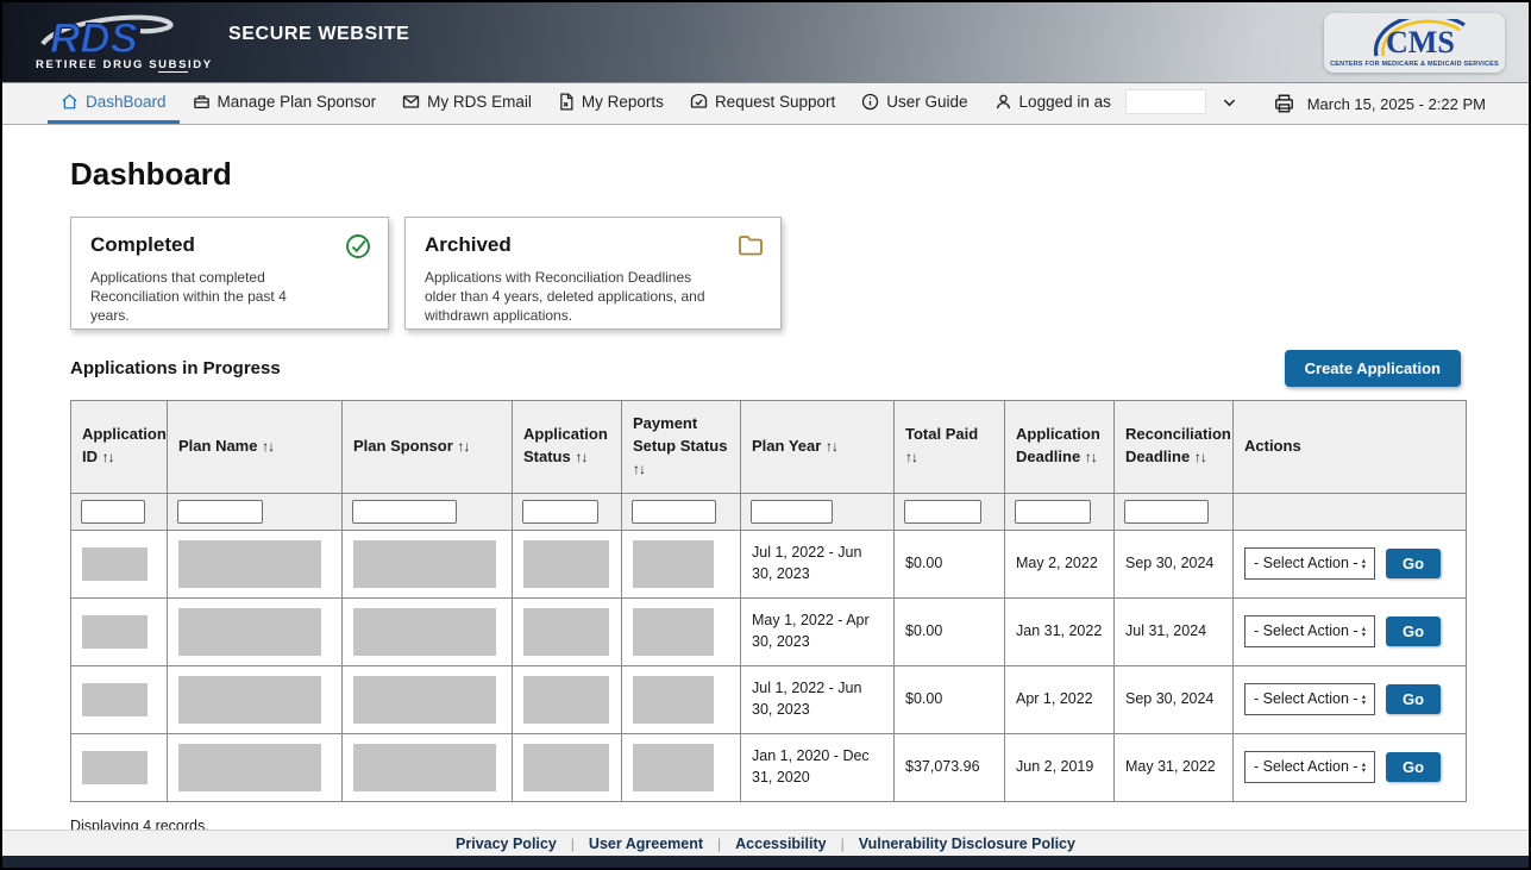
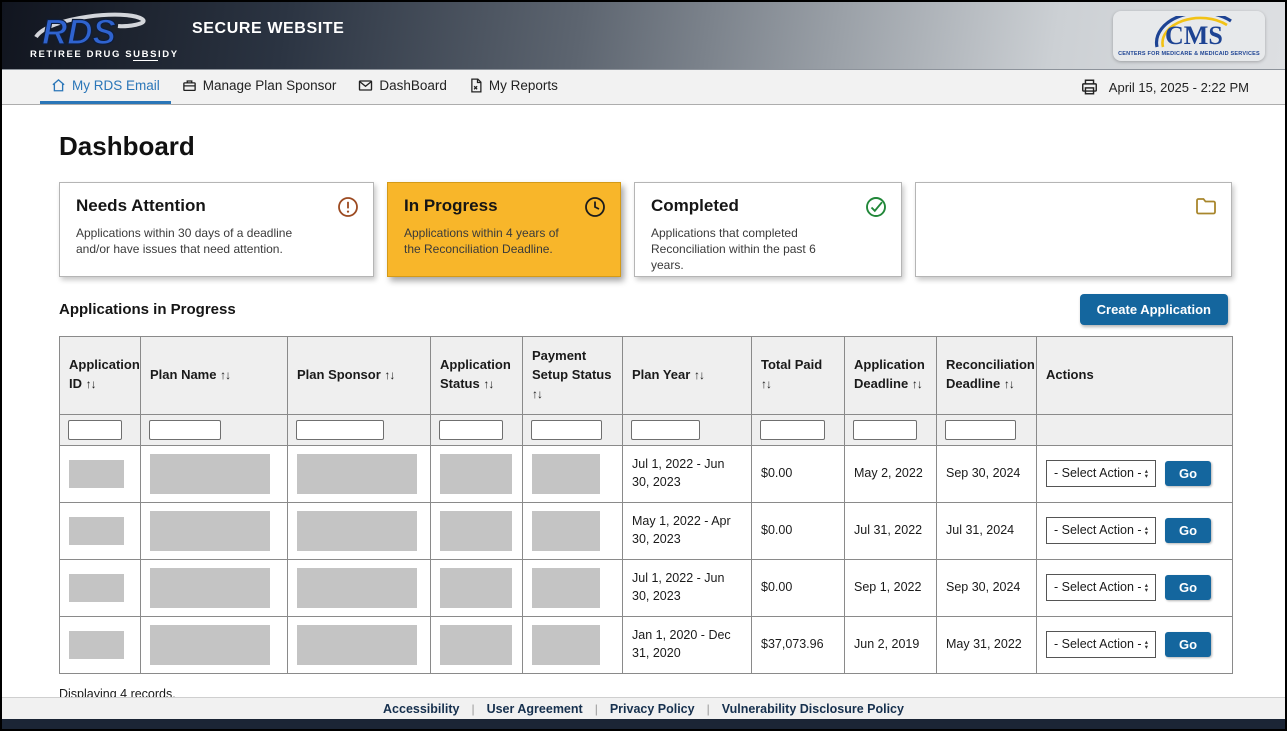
  RDS
  RETIREE DRUG SUBSIDY
  SECURE WEBSITE
  CMS
- DashBoard
+ My RDS Email
  Manage Plan Sponsor
- My RDS Email
+ DashBoard
  My Reports
- Request Support
- User Guide
- Logged in as
- March 15, 2025 - 2:22 PM
+ April 15, 2025 - 2:22 PM
  Dashboard
+ Needs Attention
+ Applications within 30 days of a deadline and/or have issues that need attention.
+ In Progress
+ Applications within 4 years of the Reconciliation Deadline.
  Completed
- Applications that completed Reconciliation within the past 4 years.
+ Applications that completed Reconciliation within the past 6 years.
- Archived
- Applications with Reconciliation Deadlines older than 4 years, deleted applications, and withdrawn applications.
  Applications in Progress
  Create Application
  Application ID ↑↓	Plan Name ↑↓	Plan Sponsor ↑↓	Application Status ↑↓	Payment Setup Status ↑↓	Plan Year ↑↓	Total Paid ↑↓	Application Deadline ↑↓	Reconciliation Deadline ↑↓	Actions
  					Jul 1, 2022 - Jun 30, 2023	$0.00	May 2, 2022	Sep 30, 2024	- Select Action - Go
- 					May 1, 2022 - Apr 30, 2023	$0.00	Jan 31, 2022	Jul 31, 2024	- Select Action - Go
+ 					May 1, 2022 - Apr 30, 2023	$0.00	Jul 31, 2022	Jul 31, 2024	- Select Action - Go
- 					Jul 1, 2022 - Jun 30, 2023	$0.00	Apr 1, 2022	Sep 30, 2024	- Select Action - Go
+ 					Jul 1, 2022 - Jun 30, 2023	$0.00	Sep 1, 2022	Sep 30, 2024	- Select Action - Go
  					Jan 1, 2020 - Dec 31, 2020	$37,073.96	Jun 2, 2019	May 31, 2022	- Select Action - Go
  Displaying 4 records.
- Privacy Policy
+ Accessibility
  |
  User Agreement
  |
- Accessibility
+ Privacy Policy
  |
  Vulnerability Disclosure Policy
